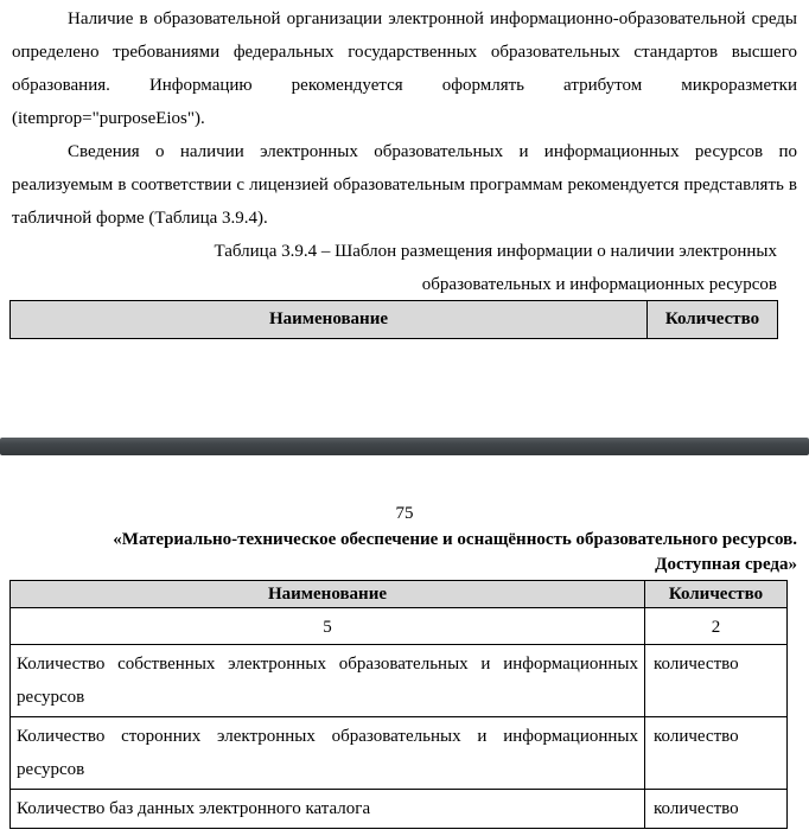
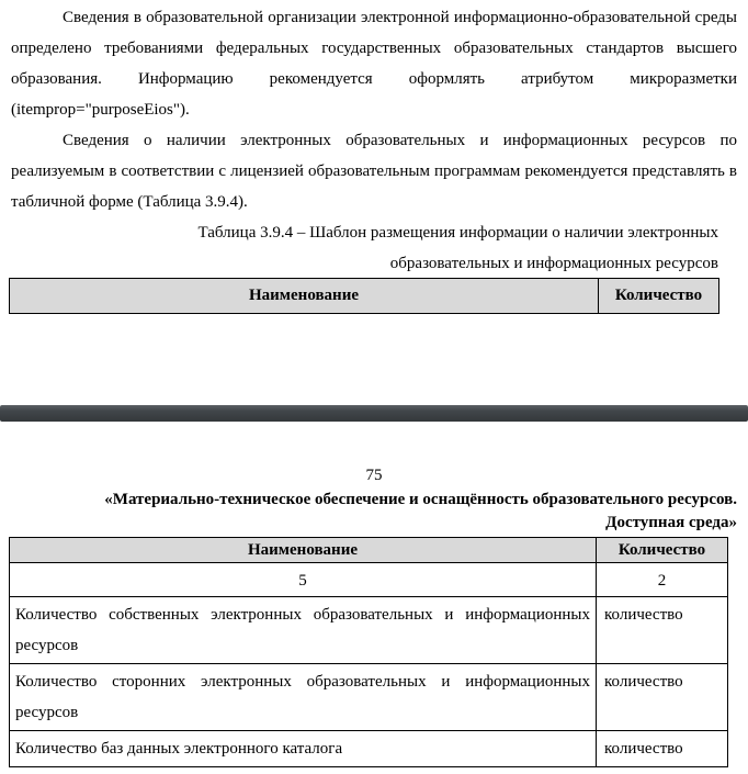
- Наличие в образовательной организации электронной информационно-образовательной среды определено требованиями федеральных государственных образовательных стандартов высшего образования. Информацию рекомендуется оформлять атрибутом микроразметки (itemprop="purposeEios").
+ Сведения в образовательной организации электронной информационно-образовательной среды определено требованиями федеральных государственных образовательных стандартов высшего образования. Информацию рекомендуется оформлять атрибутом микроразметки (itemprop="purposeEios").
  Сведения о наличии электронных образовательных и информационных ресурсов по реализуемым в соответствии с лицензией образовательным программам рекомендуется представлять в табличной форме (Таблица 3.9.4).
  Таблица 3.9.4 – Шаблон размещения информации о наличии электронных образовательных и информационных ресурсов
  Наименование	Количество
  75
  «Материально-техническое обеспечение и оснащённость образовательного ресурсов. Доступная среда»
  Наименование	Количество
  5	2
  Количество собственных электронных образовательных и информационных ресурсов	количество
  Количество сторонних электронных образовательных и информационных ресурсов	количество
  Количество баз данных электронного каталога	количество
